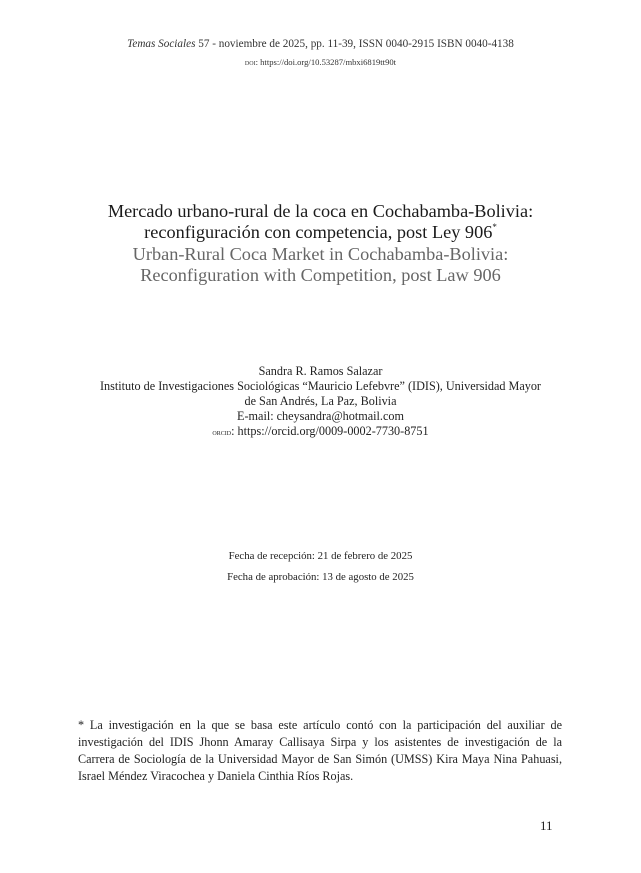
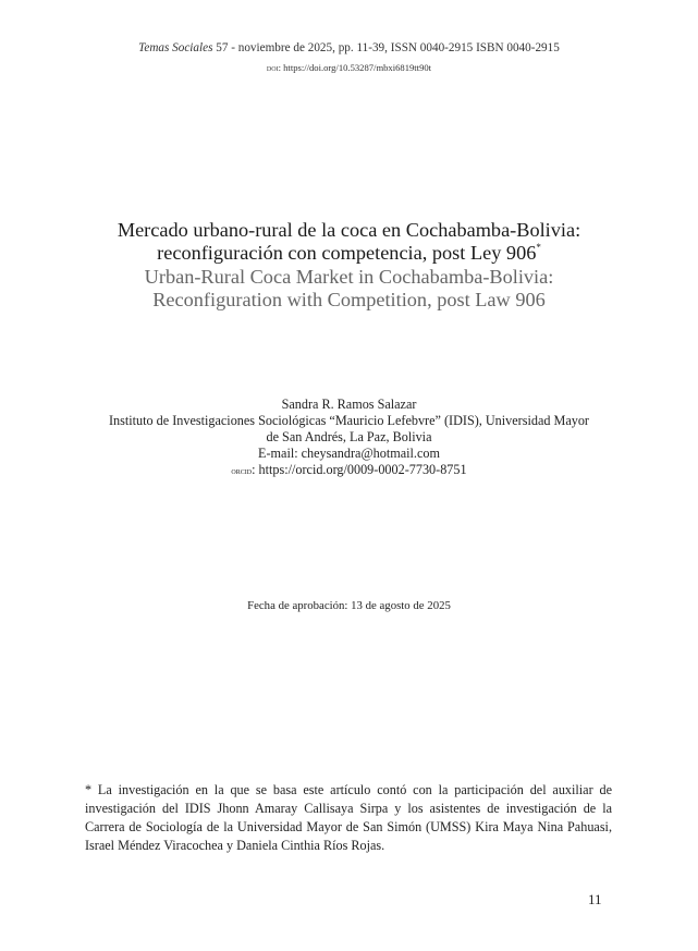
- Temas Sociales 57 - noviembre de 2025, pp. 11-39, ISSN 0040-2915 ISBN 0040-4138
+ Temas Sociales 57 - noviembre de 2025, pp. 11-39, ISSN 0040-2915 ISBN 0040-2915
  doi: https://doi.org/10.53287/mbxi6819tt90t
  Mercado urbano-rural de la coca en Cochabamba-Bolivia:
  reconfiguración con competencia, post Ley 906*
  Urban-Rural Coca Market in Cochabamba-Bolivia:
  Reconfiguration with Competition, post Law 906
  Sandra R. Ramos Salazar
  Instituto de Investigaciones Sociológicas “Mauricio Lefebvre” (IDIS), Universidad Mayor
  de San Andrés, La Paz, Bolivia
  E-mail: cheysandra@hotmail.com
  orcid: https://orcid.org/0009-0002-7730-8751
- Fecha de recepción: 21 de febrero de 2025
  Fecha de aprobación: 13 de agosto de 2025
  * La investigación en la que se basa este artículo contó con la participación del auxiliar de investigación del IDIS Jhonn Amaray Callisaya Sirpa y los asistentes de investigación de la Carrera de Sociología de la Universidad Mayor de San Simón (UMSS) Kira Maya Nina Pahuasi, Israel Méndez Viracochea y Daniela Cinthia Ríos Rojas.
  11
